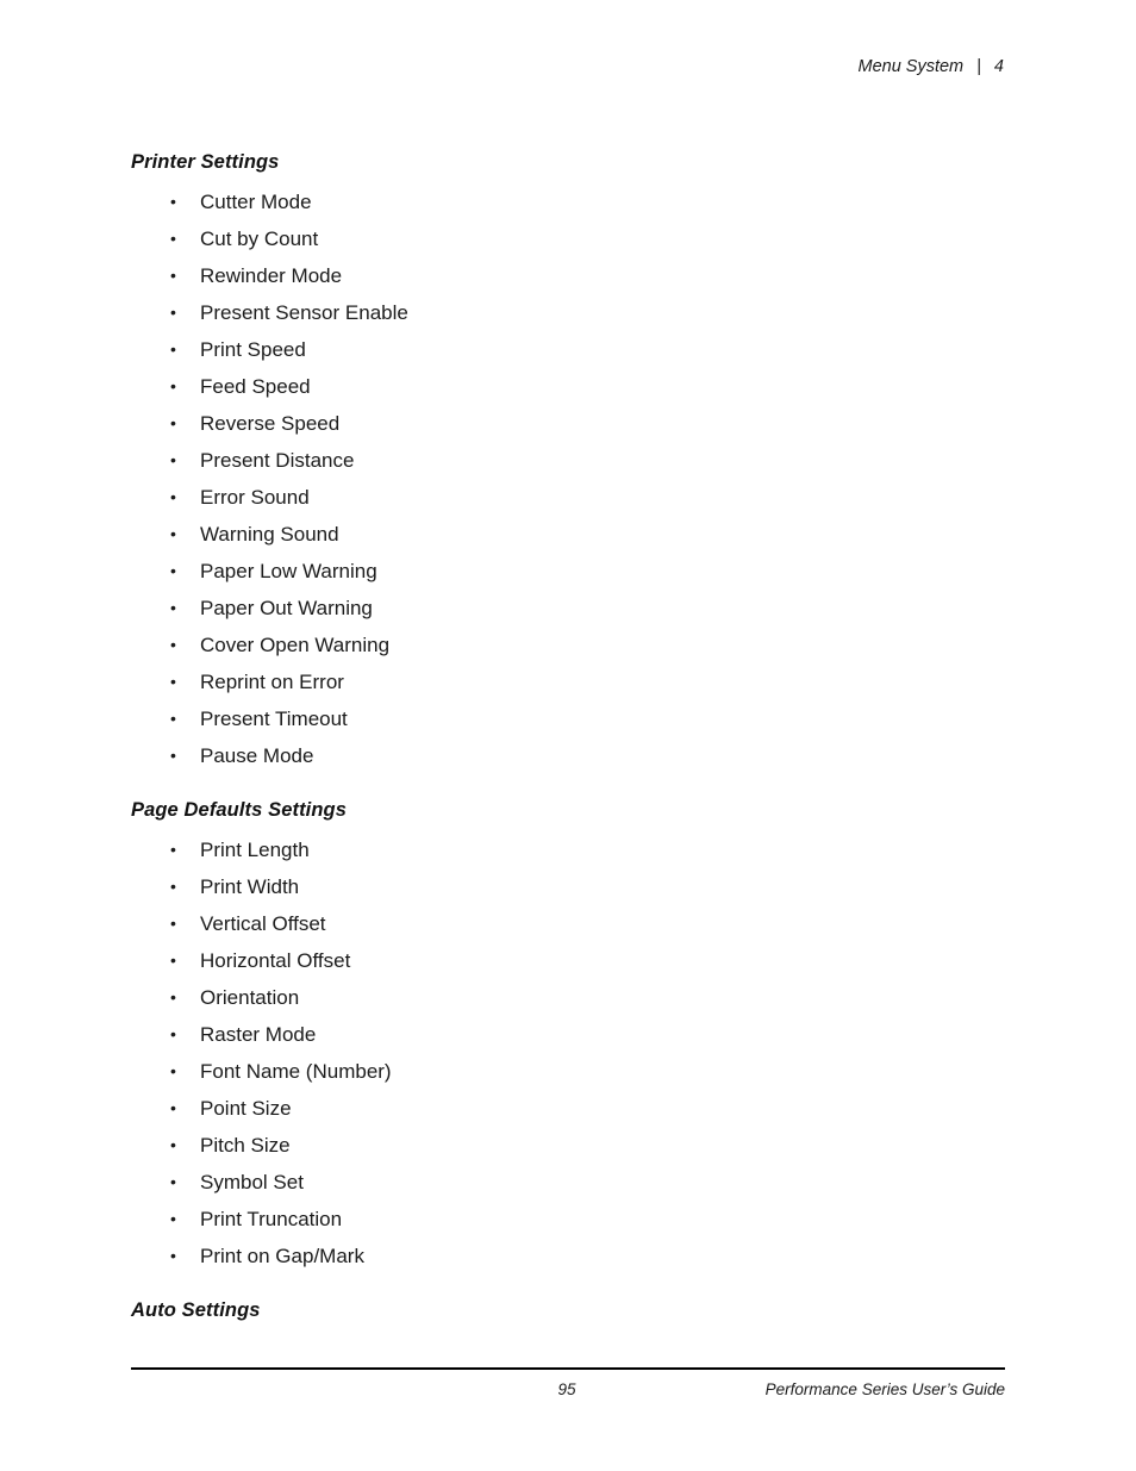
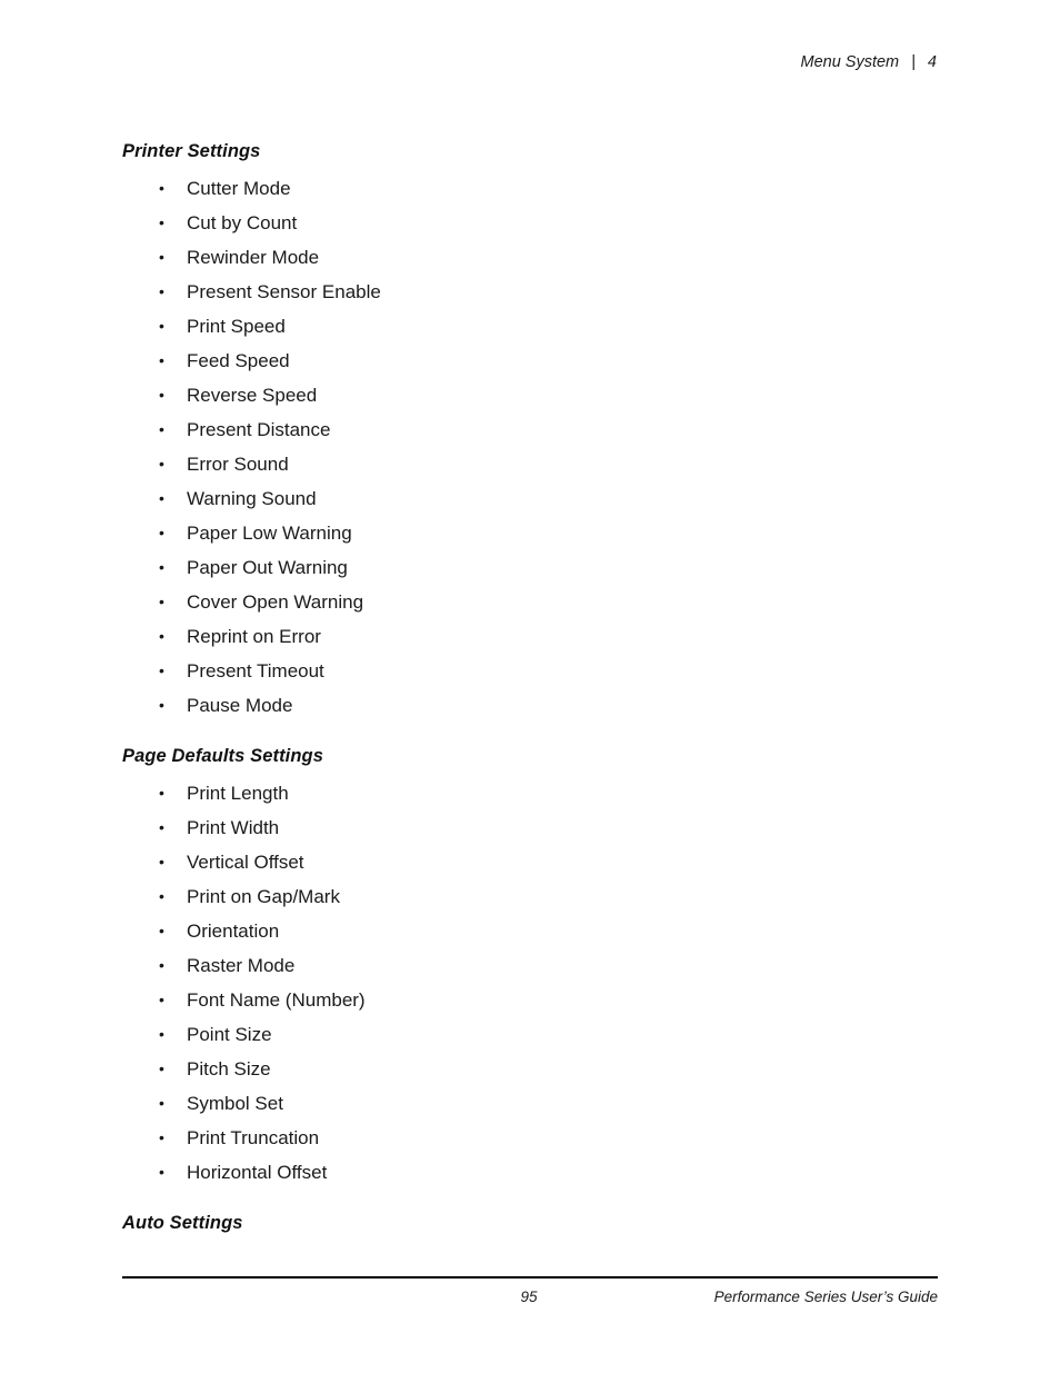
  Menu System | 4
  Printer Settings
  •
  Cutter Mode
  •
  Cut by Count
  •
  Rewinder Mode
  •
  Present Sensor Enable
  •
  Print Speed
  •
  Feed Speed
  •
  Reverse Speed
  •
  Present Distance
  •
  Error Sound
  •
  Warning Sound
  •
  Paper Low Warning
  •
  Paper Out Warning
  •
  Cover Open Warning
  •
  Reprint on Error
  •
  Present Timeout
  •
  Pause Mode
  Page Defaults Settings
  •
  Print Length
  •
  Print Width
  •
  Vertical Offset
  •
- Horizontal Offset
+ Print on Gap/Mark
  •
  Orientation
  •
  Raster Mode
  •
  Font Name (Number)
  •
  Point Size
  •
  Pitch Size
  •
  Symbol Set
  •
  Print Truncation
  •
- Print on Gap/Mark
+ Horizontal Offset
  Auto Settings
  95
  Performance Series User’s Guide
